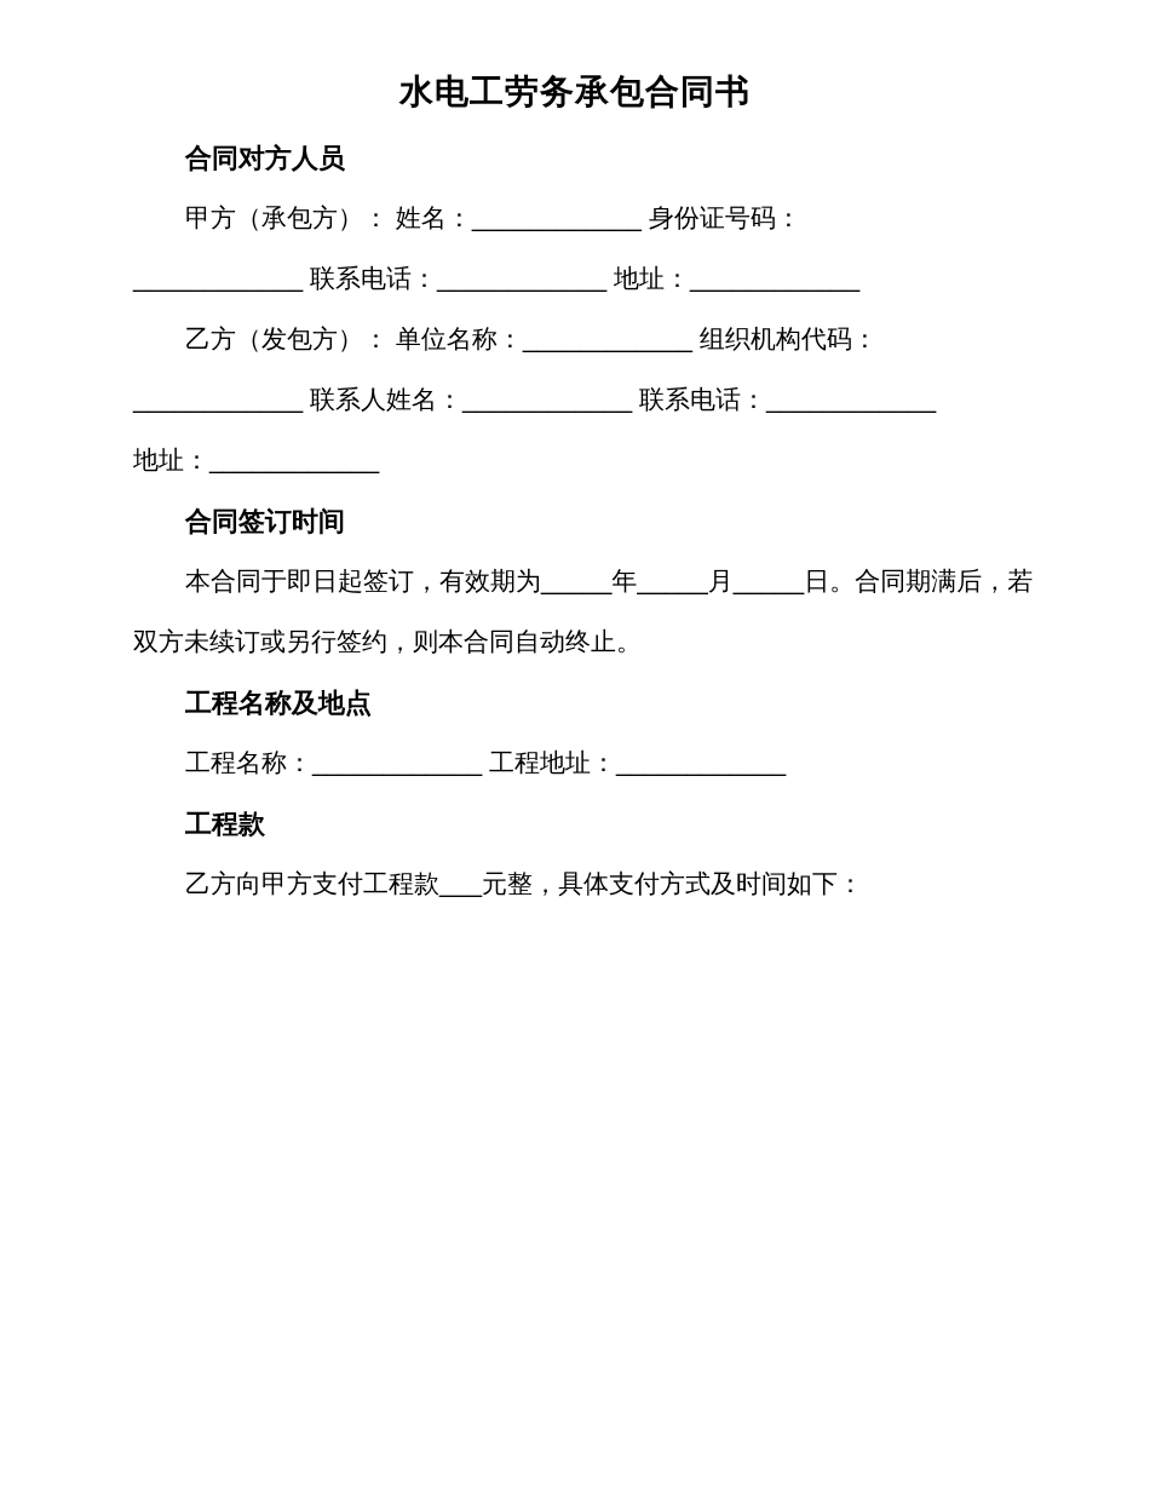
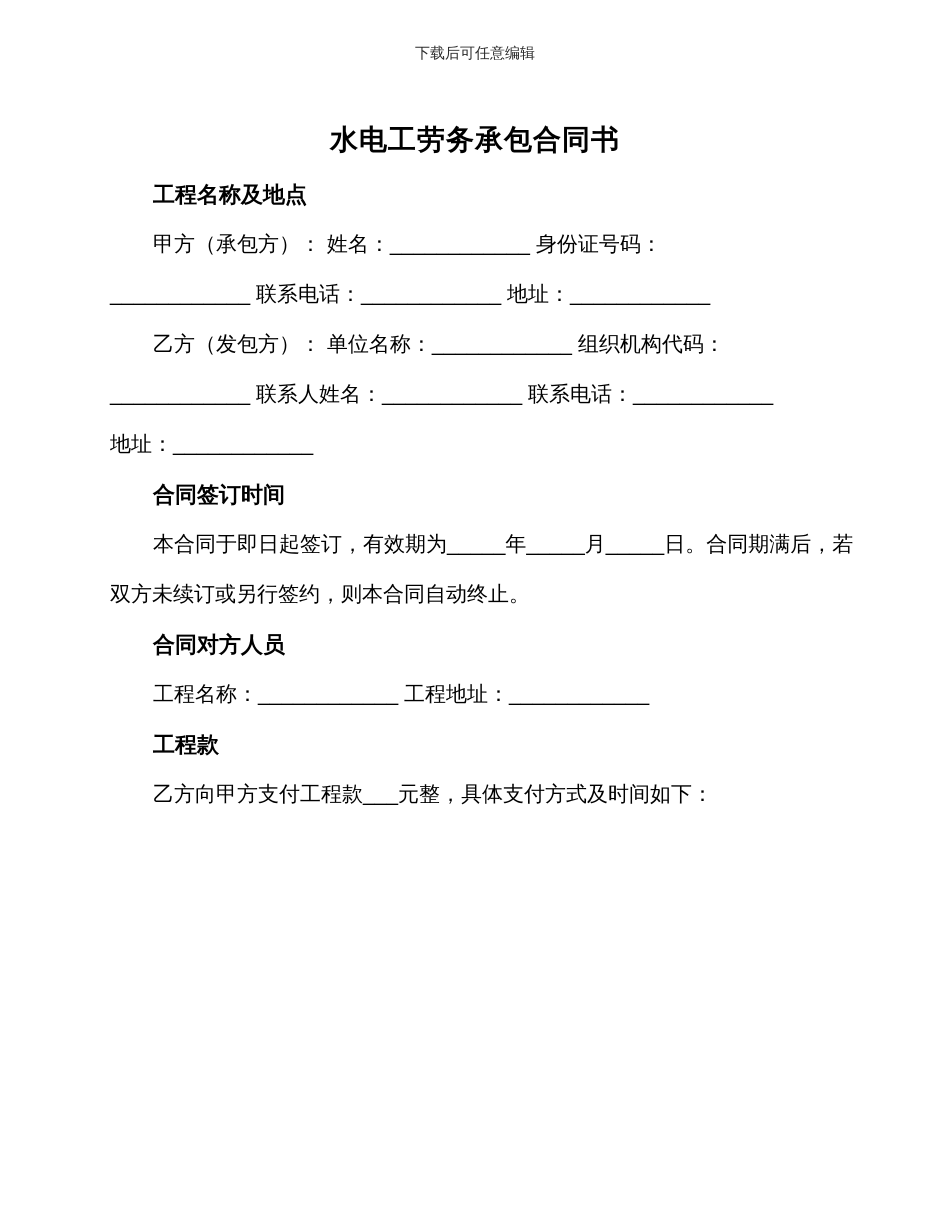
+ 下载后可任意编辑
  水电工劳务承包合同书
- 合同对方人员
+ 工程名称及地点
  甲方（承包方）： 姓名：____________ 身份证号码：
  ____________ 联系电话：____________ 地址：____________
  乙方（发包方）： 单位名称：____________ 组织机构代码：
  ____________ 联系人姓名：____________ 联系电话：____________
  地址：____________
  合同签订时间
  本合同于即日起签订，有效期为_____年_____月_____日。合同期满后，若
  双方未续订或另行签约，则本合同自动终止。
- 工程名称及地点
+ 合同对方人员
  工程名称：____________ 工程地址：____________
  工程款
  乙方向甲方支付工程款___元整，具体支付方式及时间如下：
